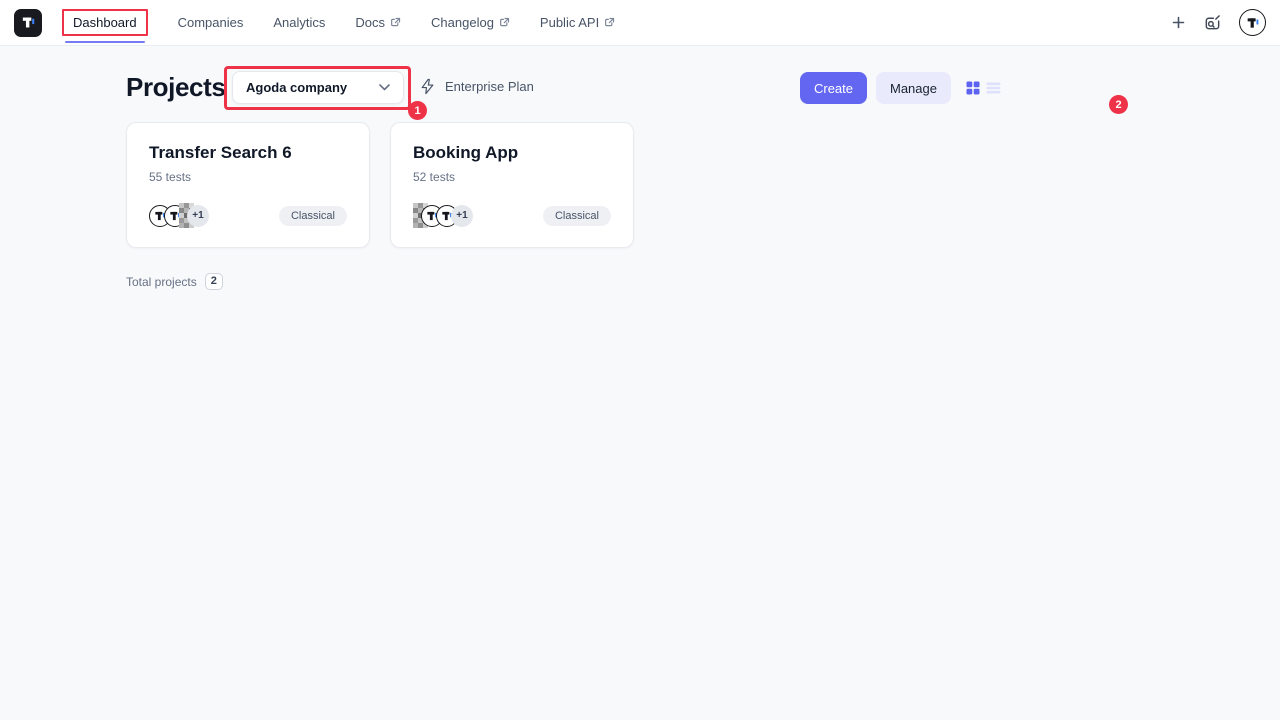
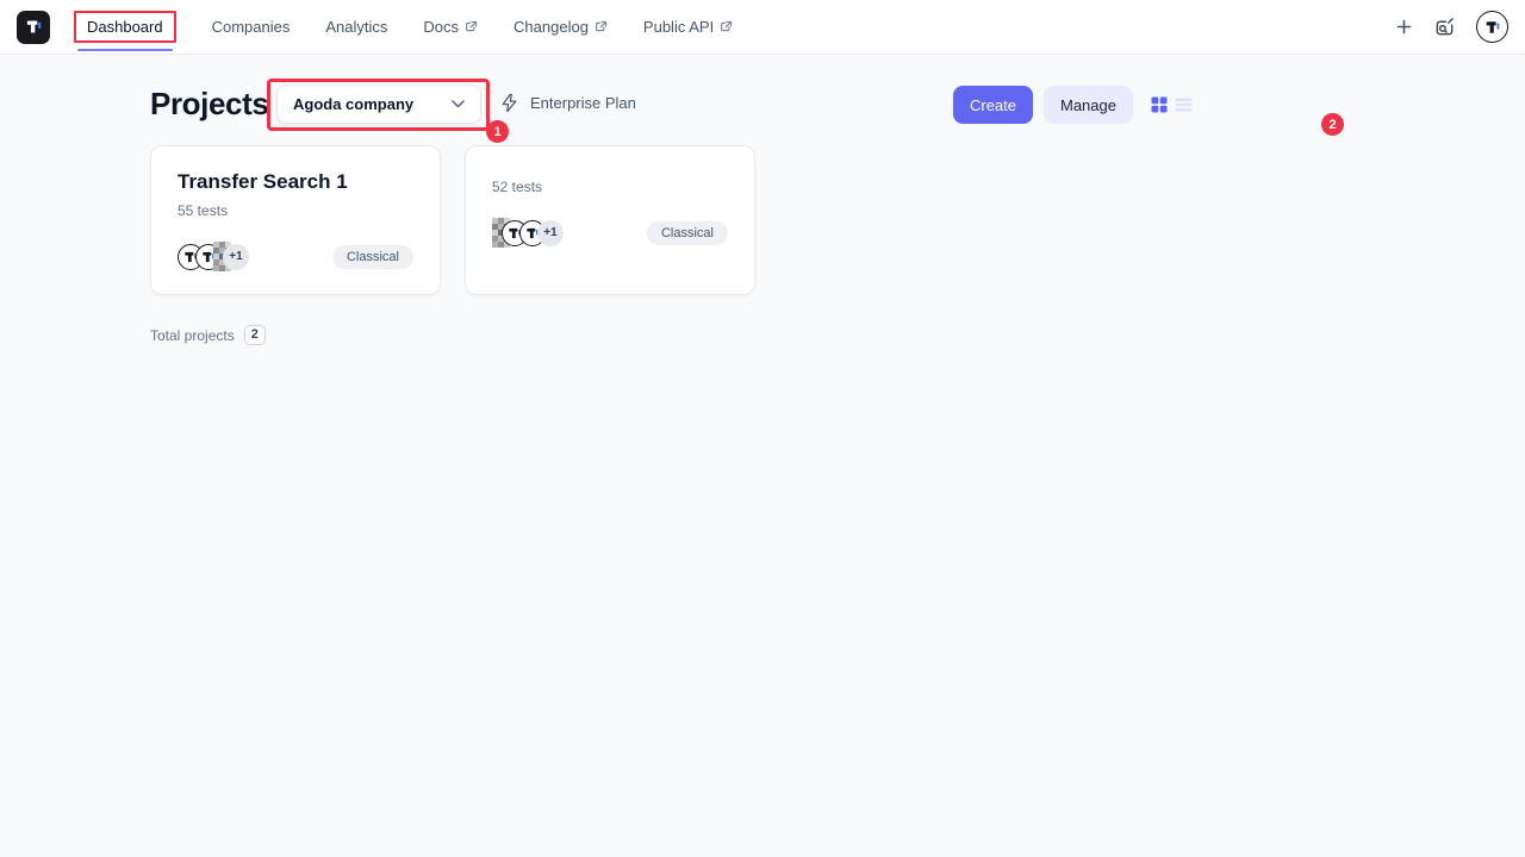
  Dashboard
  Companies
  Analytics
  Docs
  Changelog
  Public API
  Projects
  Agoda company
  Enterprise Plan
  Create
  Manage
- Transfer Search 6
+ Transfer Search 1
  55 tests
  +1
  Classical
- Booking App
  52 tests
  +1
  Classical
  Total projects
  2
  1
  2
